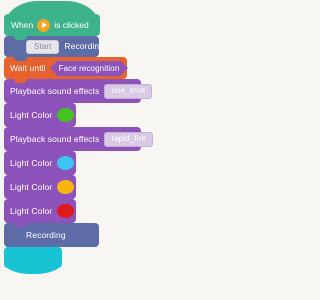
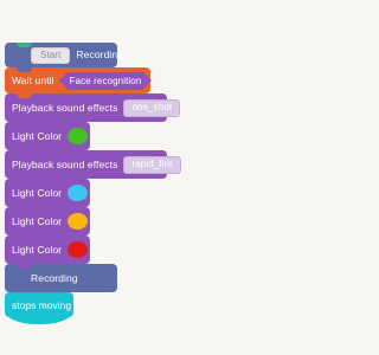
- When
- is clicked
  Start
  Recording
  Wait until
  Face recognition
  Playback sound effects
  one_shot
  Light Color
  Playback sound effects
  rapid_fire
  Light Color
  Light Color
  Light Color
  Recording
+ stops moving
